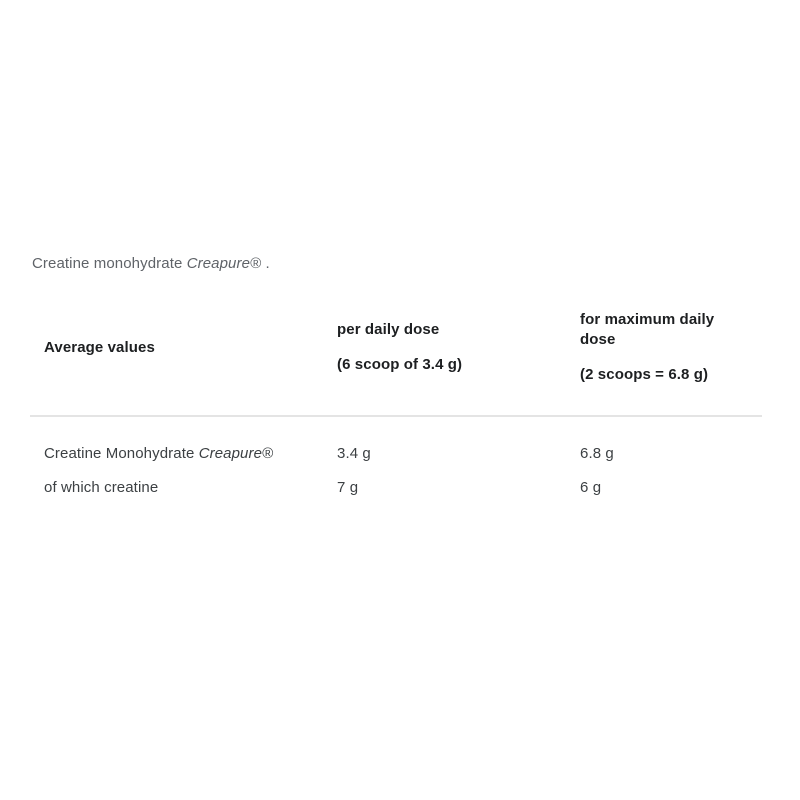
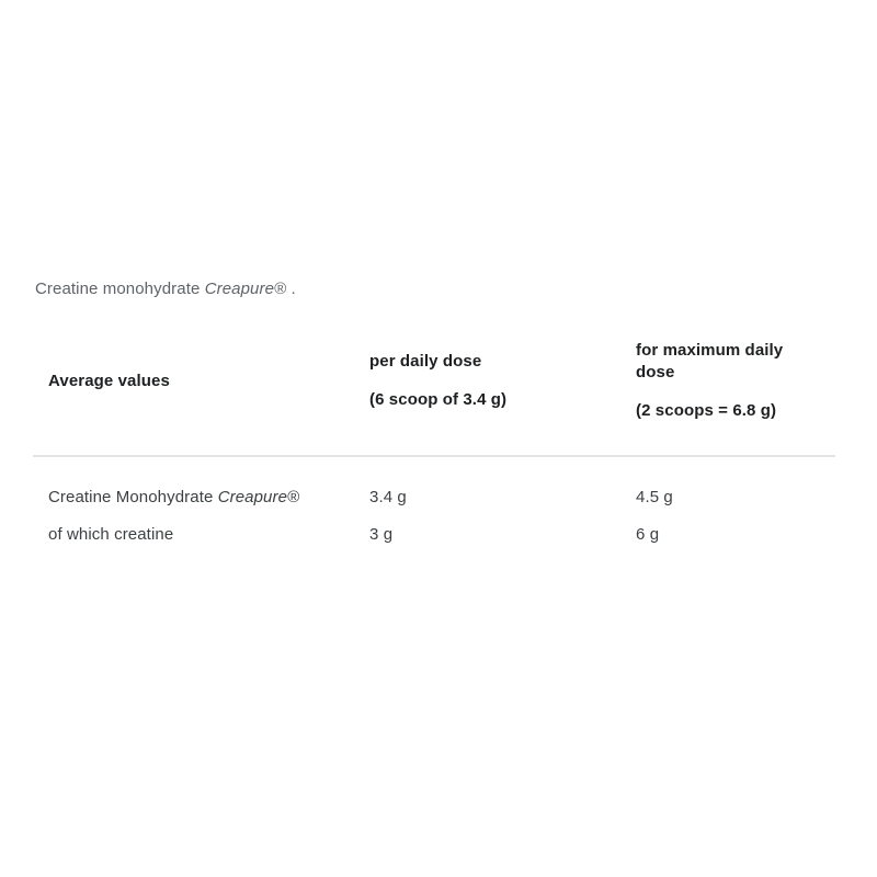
  Creatine monohydrate Creapure® .
  Average values	per daily dose (6 scoop of 3.4 g)	for maximum daily dose (2 scoops = 6.8 g)
- Creatine Monohydrate Creapure®	3.4 g	6.8 g
+ Creatine Monohydrate Creapure®	3.4 g	4.5 g
- of which creatine	7 g	6 g
+ of which creatine	3 g	6 g
